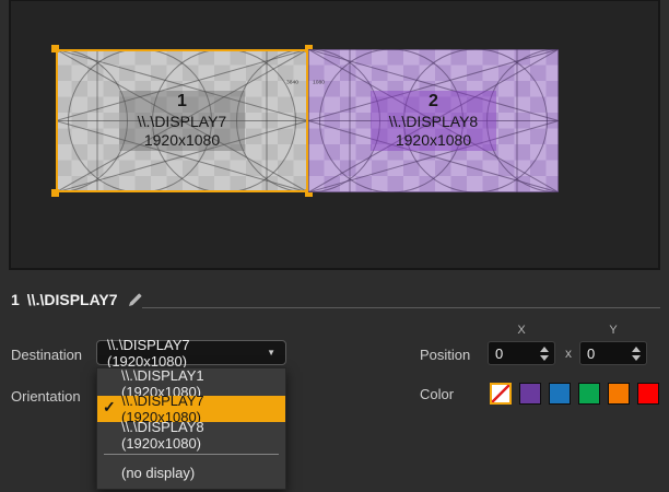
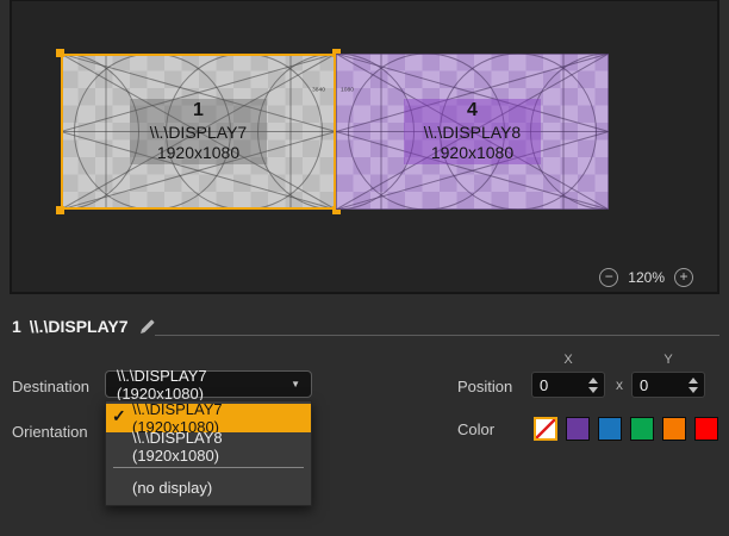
  1
  \\.\DISPLAY7
  1920x1080
- 2
+ 4
  \\.\DISPLAY8
  1920x1080
+ −
+ 120%
+ +
  1
  \\.\DISPLAY7
  Destination
  Orientation
  Position
  Color
  X
  Y
  \\.\DISPLAY7 (1920x1080)
  ▼
- \\.\DISPLAY1 (1920x1080)
  ✓
  \\.\DISPLAY7 (1920x1080)
  \\.\DISPLAY8 (1920x1080)
  (no display)
  0
  x
  0
